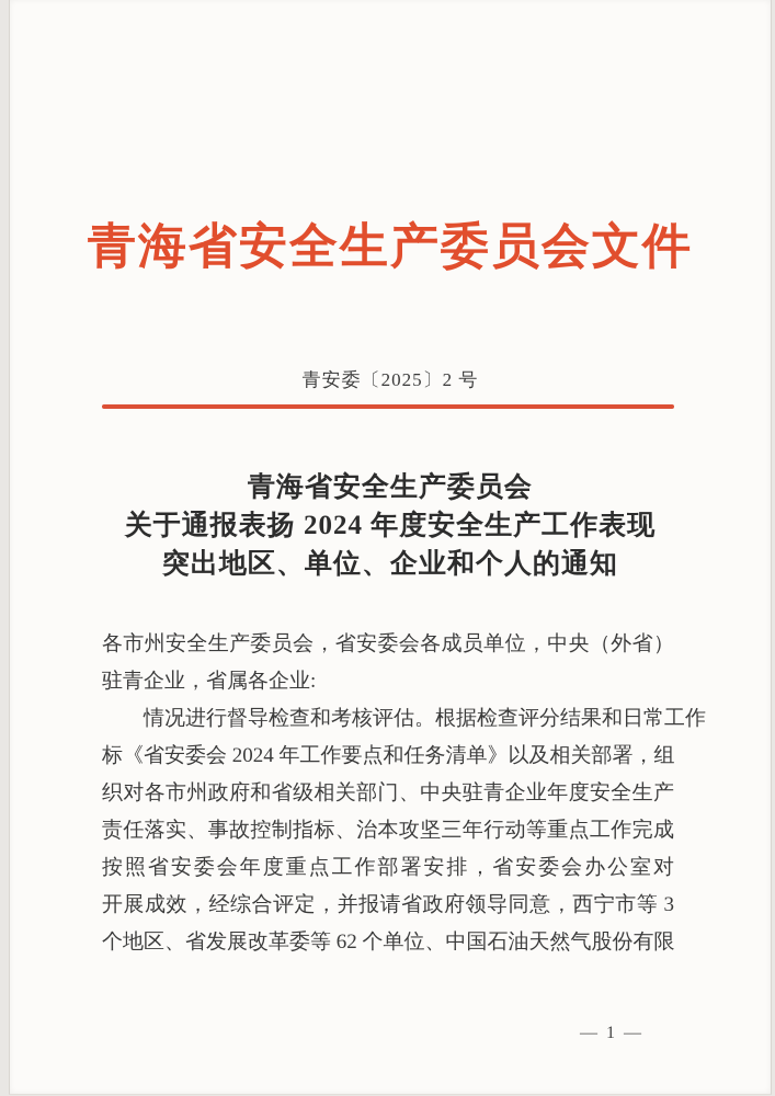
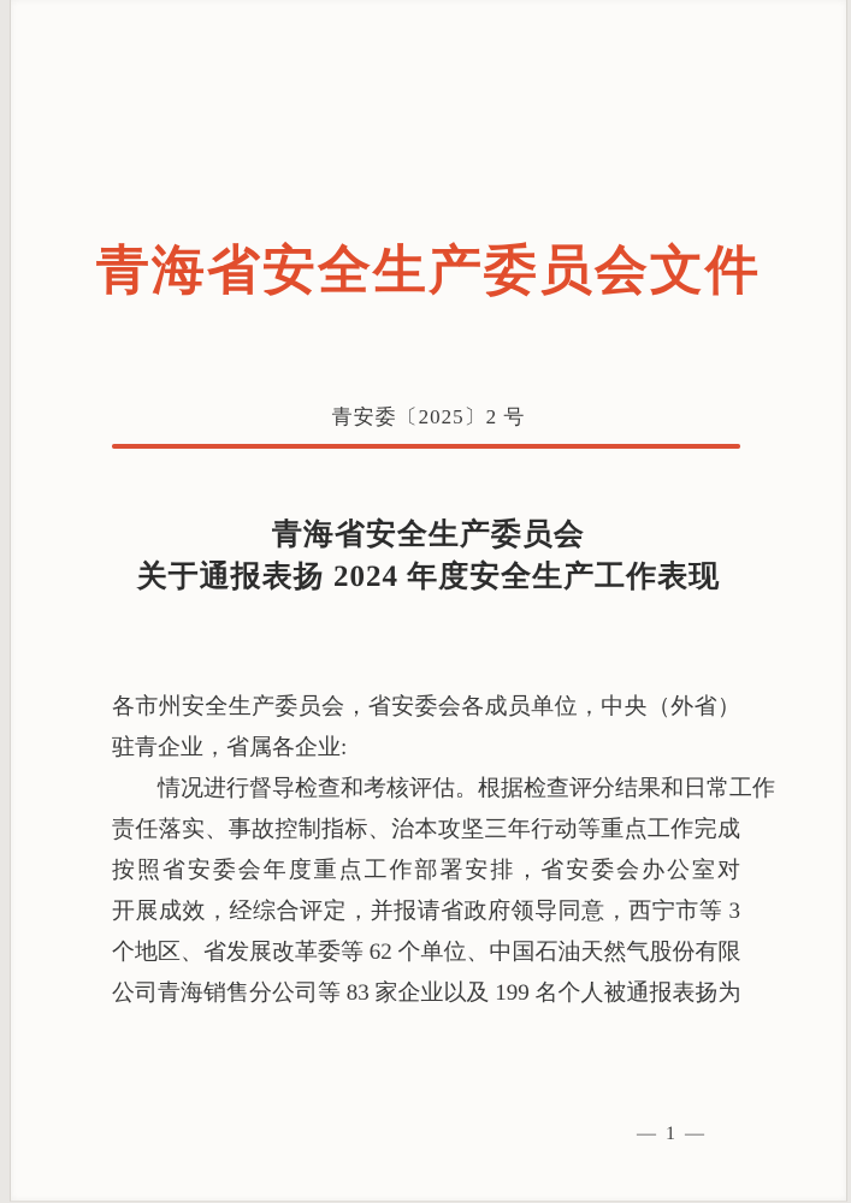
  青海省安全生产委员会文件
  青安委〔2025〕2 号
  青海省安全生产委员会
  关于通报表扬 2024 年度安全生产工作表现
- 突出地区、单位、企业和个人的通知
  各市州安全生产委员会，省安委会各成员单位，中央（外省）
  驻青企业，省属各企业:
  情况进行督导检查和考核评估。根据检查评分结果和日常工作
- 标《省安委会 2024 年工作要点和任务清单》以及相关部署，组
- 织对各市州政府和省级相关部门、中央驻青企业年度安全生产
  责任落实、事故控制指标、治本攻坚三年行动等重点工作完成
  按照省安委会年度重点工作部署安排，省安委会办公室对
  开展成效，经综合评定，并报请省政府领导同意，西宁市等 3
  个地区、省发展改革委等 62 个单位、中国石油天然气股份有限
+ 公司青海销售分公司等 83 家企业以及 199 名个人被通报表扬为
  — 1 —
